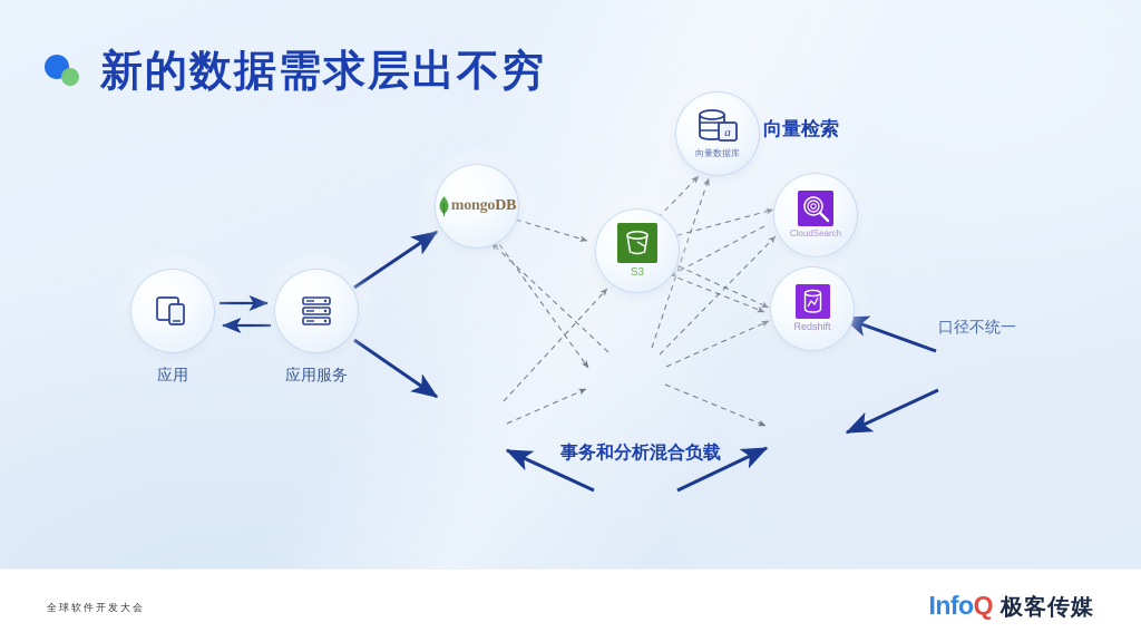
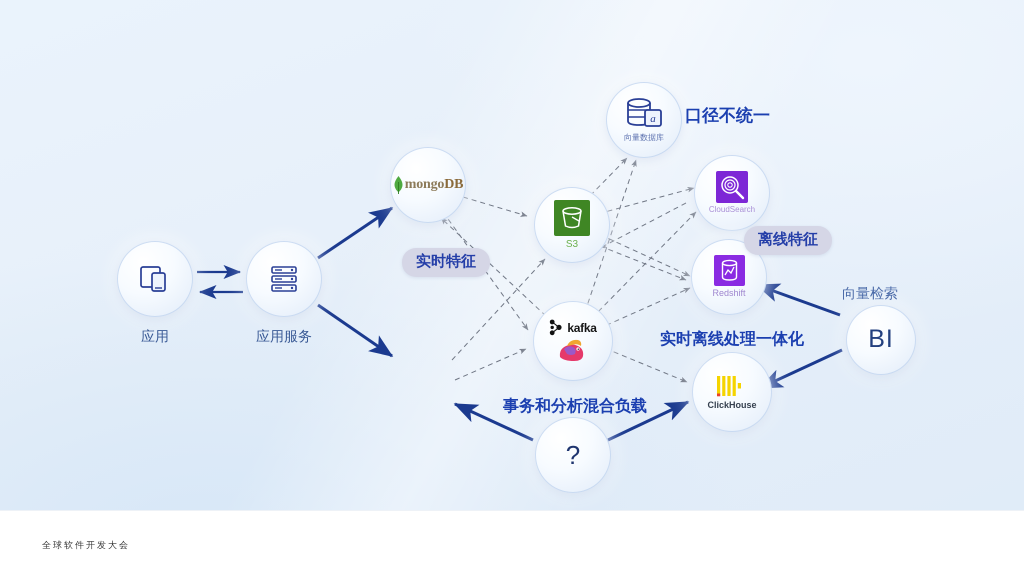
- 新的数据需求层出不穷
  应用
  应用服务
  mongoDB
  S3
  a
  向量数据库
  CloudSearch
  Redshift
+ kafka
+ ClickHouse
+ ?
+ BI
+ 实时特征
+ 离线特征
- 向量检索
+ 口径不统一
+ 实时离线处理一体化
  事务和分析混合负载
- 口径不统一
+ 向量检索
  全球软件开发大会
- InfoQ
- 极客传媒
